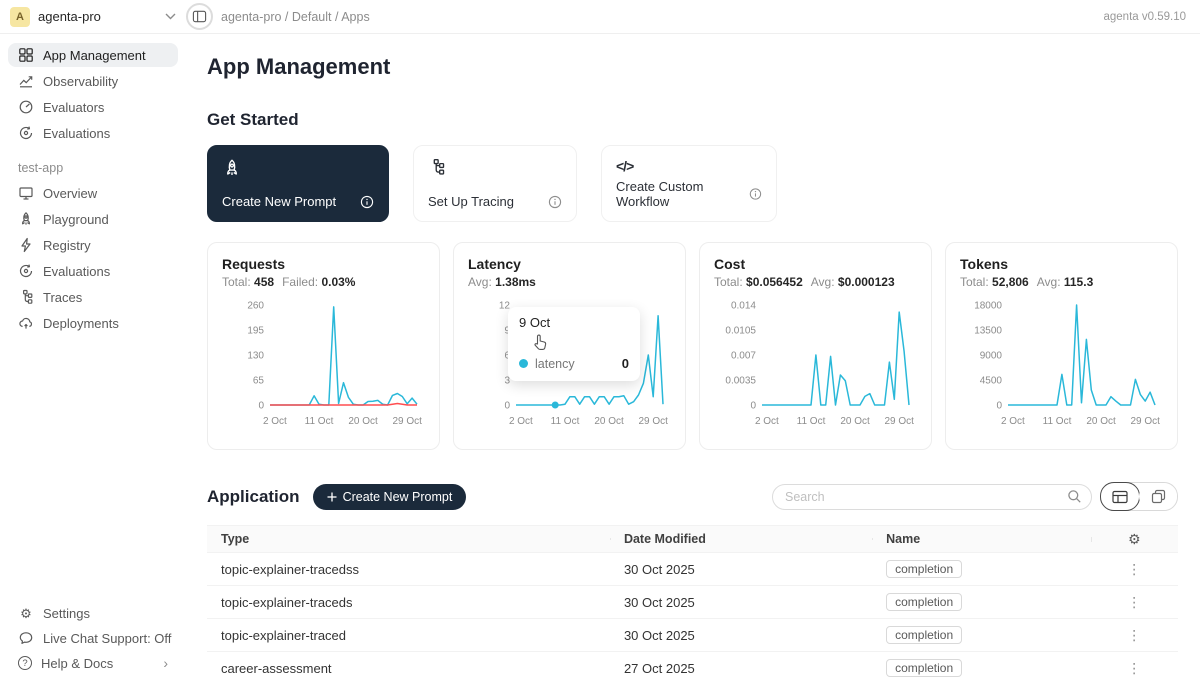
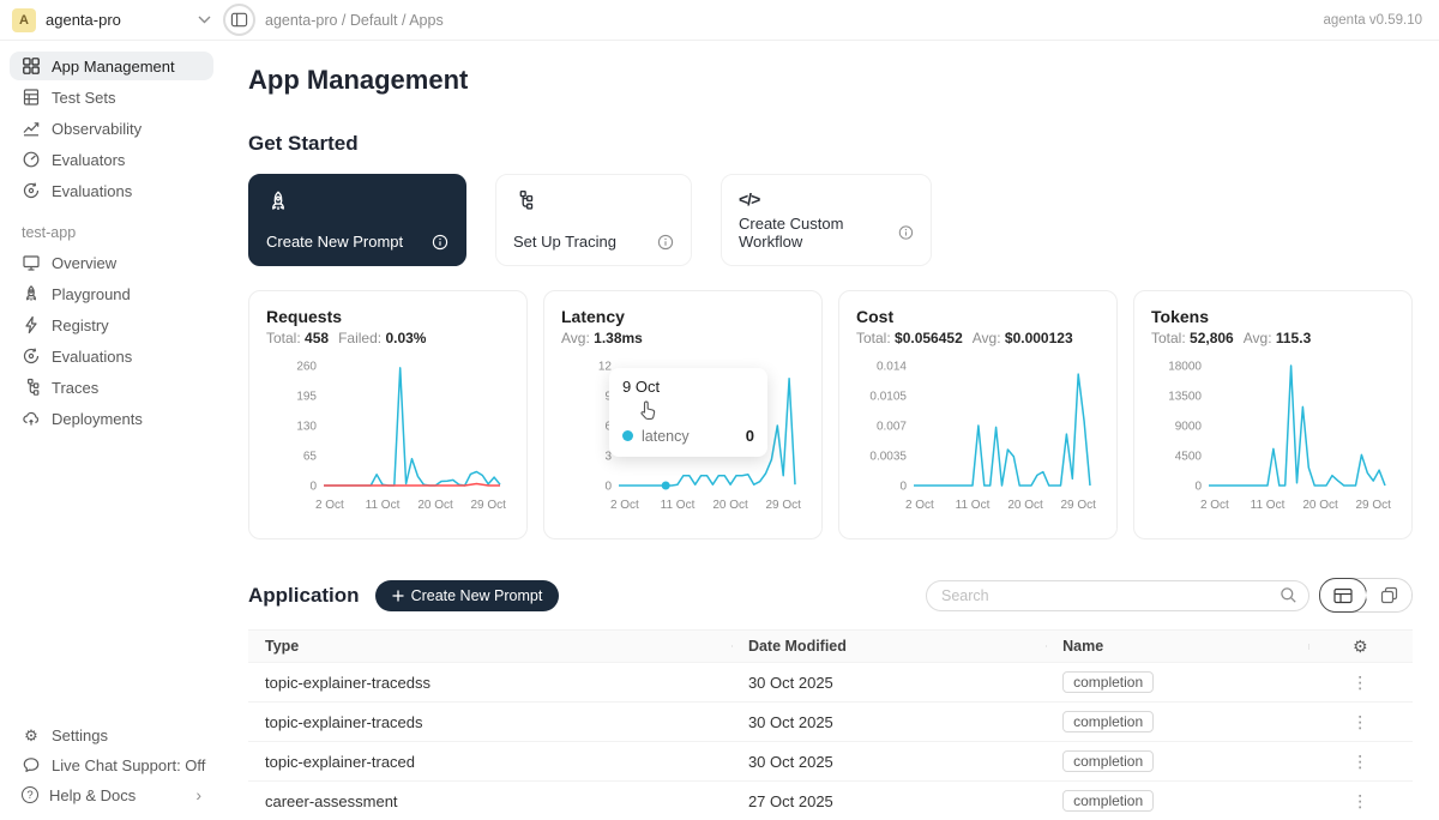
  A
  agenta-pro
  agenta-pro / Default / Apps
  agenta v0.59.10
  App Management
+ Test Sets
  Observability
  Evaluators
  Evaluations
  test-app
  Overview
  Playground
  Registry
  Evaluations
  Traces
  Deployments
  ⚙
  Settings
  Live Chat Support: Off
  ?
  Help & Docs
  ›
  App Management
  Get Started
  Create New Prompt
  Set Up Tracing
  </>
  Create Custom Workflow
  Requests
  Total: 458 Failed: 0.03%
  0
  65
  130
  195
  260
  2 Oct
  11 Oct
  20 Oct
  29 Oct
  Latency
  Avg: 1.38ms
  0
  3
  12
  2 Oct
  11 Oct
  20 Oct
  29 Oct
  9 Oct
  latency
  0
  Cost
  Total: $0.056452 Avg: $0.000123
  0
  0.0035
  0.007
  0.0105
  0.014
  2 Oct
  11 Oct
  20 Oct
  29 Oct
  Tokens
  Total: 52,806 Avg: 115.3
  0
  4500
  9000
  13500
  18000
  2 Oct
  11 Oct
  20 Oct
  29 Oct
  Application
  Create New Prompt
  Search
  Type
  Date Modified
  Name
  ⚙
  topic-explainer-tracedss
  30 Oct 2025
  completion
  ⋮
  topic-explainer-traceds
  30 Oct 2025
  completion
  ⋮
  topic-explainer-traced
  30 Oct 2025
  completion
  ⋮
  career-assessment
  27 Oct 2025
  completion
  ⋮
